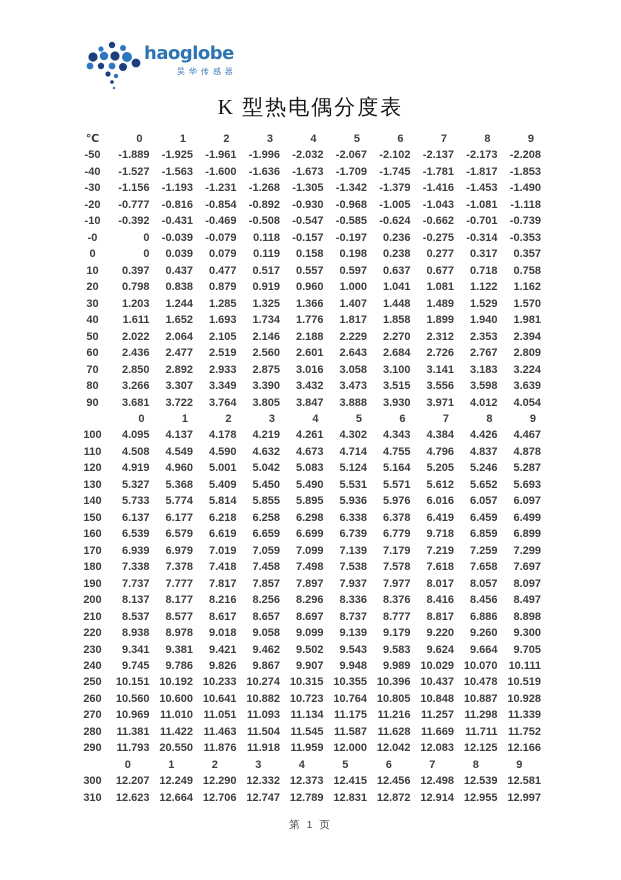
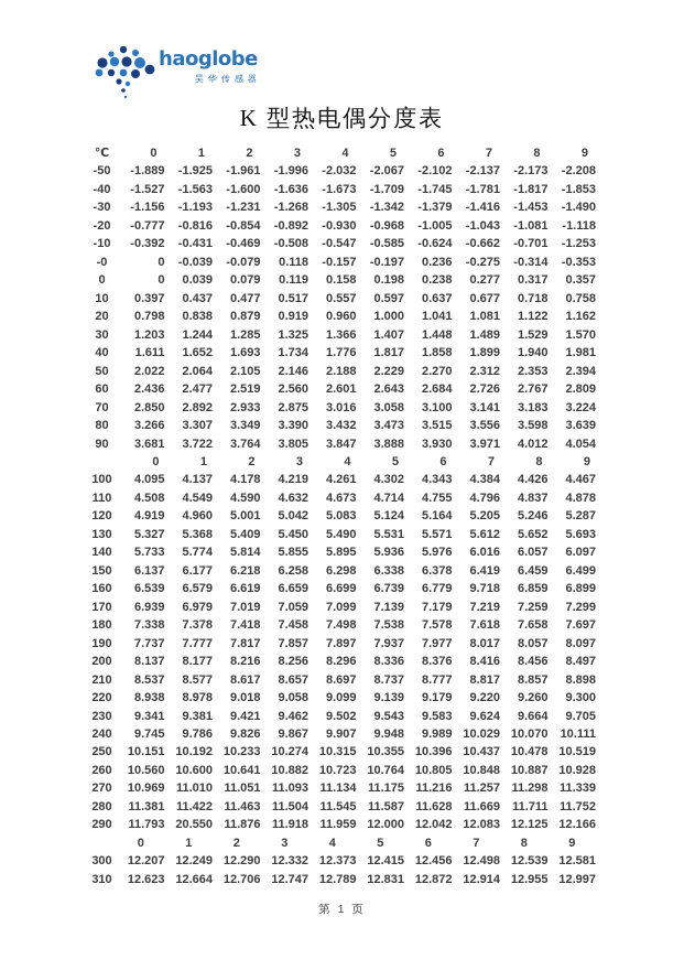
  haoglobe
  昊华传感器
  K 型热电偶分度表
  ℃	0	1	2	3	4	5	6	7	8	9
  -50	-1.889	-1.925	-1.961	-1.996	-2.032	-2.067	-2.102	-2.137	-2.173	-2.208
  -40	-1.527	-1.563	-1.600	-1.636	-1.673	-1.709	-1.745	-1.781	-1.817	-1.853
  -30	-1.156	-1.193	-1.231	-1.268	-1.305	-1.342	-1.379	-1.416	-1.453	-1.490
  -20	-0.777	-0.816	-0.854	-0.892	-0.930	-0.968	-1.005	-1.043	-1.081	-1.118
- -10	-0.392	-0.431	-0.469	-0.508	-0.547	-0.585	-0.624	-0.662	-0.701	-0.739
+ -10	-0.392	-0.431	-0.469	-0.508	-0.547	-0.585	-0.624	-0.662	-0.701	-1.253
  -0	0	-0.039	-0.079	0.118	-0.157	-0.197	0.236	-0.275	-0.314	-0.353
  0	0	0.039	0.079	0.119	0.158	0.198	0.238	0.277	0.317	0.357
  10	0.397	0.437	0.477	0.517	0.557	0.597	0.637	0.677	0.718	0.758
  20	0.798	0.838	0.879	0.919	0.960	1.000	1.041	1.081	1.122	1.162
  30	1.203	1.244	1.285	1.325	1.366	1.407	1.448	1.489	1.529	1.570
  40	1.611	1.652	1.693	1.734	1.776	1.817	1.858	1.899	1.940	1.981
  50	2.022	2.064	2.105	2.146	2.188	2.229	2.270	2.312	2.353	2.394
  60	2.436	2.477	2.519	2.560	2.601	2.643	2.684	2.726	2.767	2.809
  70	2.850	2.892	2.933	2.875	3.016	3.058	3.100	3.141	3.183	3.224
  80	3.266	3.307	3.349	3.390	3.432	3.473	3.515	3.556	3.598	3.639
  90	3.681	3.722	3.764	3.805	3.847	3.888	3.930	3.971	4.012	4.054
  	0	1	2	3	4	5	6	7	8	9
  100	4.095	4.137	4.178	4.219	4.261	4.302	4.343	4.384	4.426	4.467
  110	4.508	4.549	4.590	4.632	4.673	4.714	4.755	4.796	4.837	4.878
  120	4.919	4.960	5.001	5.042	5.083	5.124	5.164	5.205	5.246	5.287
  130	5.327	5.368	5.409	5.450	5.490	5.531	5.571	5.612	5.652	5.693
  140	5.733	5.774	5.814	5.855	5.895	5.936	5.976	6.016	6.057	6.097
  150	6.137	6.177	6.218	6.258	6.298	6.338	6.378	6.419	6.459	6.499
  160	6.539	6.579	6.619	6.659	6.699	6.739	6.779	9.718	6.859	6.899
  170	6.939	6.979	7.019	7.059	7.099	7.139	7.179	7.219	7.259	7.299
  180	7.338	7.378	7.418	7.458	7.498	7.538	7.578	7.618	7.658	7.697
  190	7.737	7.777	7.817	7.857	7.897	7.937	7.977	8.017	8.057	8.097
  200	8.137	8.177	8.216	8.256	8.296	8.336	8.376	8.416	8.456	8.497
- 210	8.537	8.577	8.617	8.657	8.697	8.737	8.777	8.817	6.886	8.898
+ 210	8.537	8.577	8.617	8.657	8.697	8.737	8.777	8.817	8.857	8.898
  220	8.938	8.978	9.018	9.058	9.099	9.139	9.179	9.220	9.260	9.300
  230	9.341	9.381	9.421	9.462	9.502	9.543	9.583	9.624	9.664	9.705
  240	9.745	9.786	9.826	9.867	9.907	9.948	9.989	10.029	10.070	10.111
  250	10.151	10.192	10.233	10.274	10.315	10.355	10.396	10.437	10.478	10.519
  260	10.560	10.600	10.641	10.882	10.723	10.764	10.805	10.848	10.887	10.928
  270	10.969	11.010	11.051	11.093	11.134	11.175	11.216	11.257	11.298	11.339
  280	11.381	11.422	11.463	11.504	11.545	11.587	11.628	11.669	11.711	11.752
  290	11.793	20.550	11.876	11.918	11.959	12.000	12.042	12.083	12.125	12.166
  	0	1	2	3	4	5	6	7	8	9
  300	12.207	12.249	12.290	12.332	12.373	12.415	12.456	12.498	12.539	12.581
  310	12.623	12.664	12.706	12.747	12.789	12.831	12.872	12.914	12.955	12.997
  第 1 页
